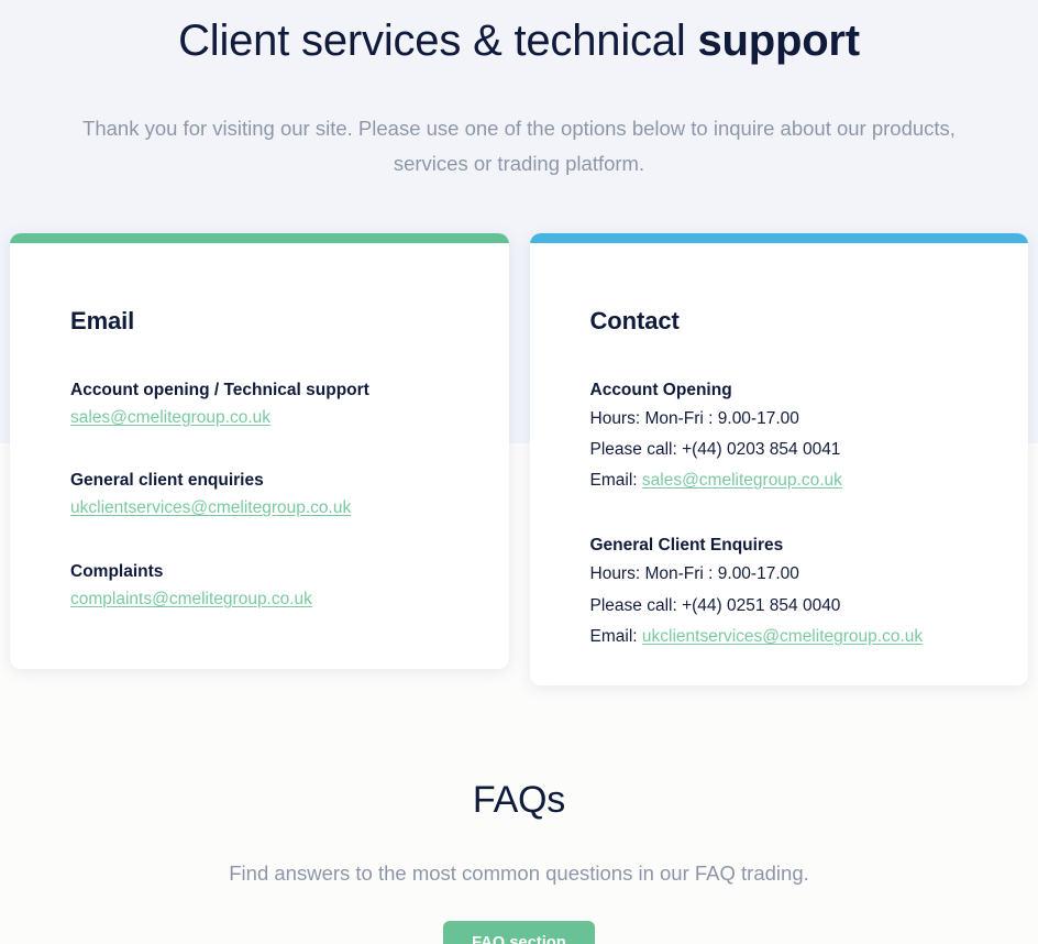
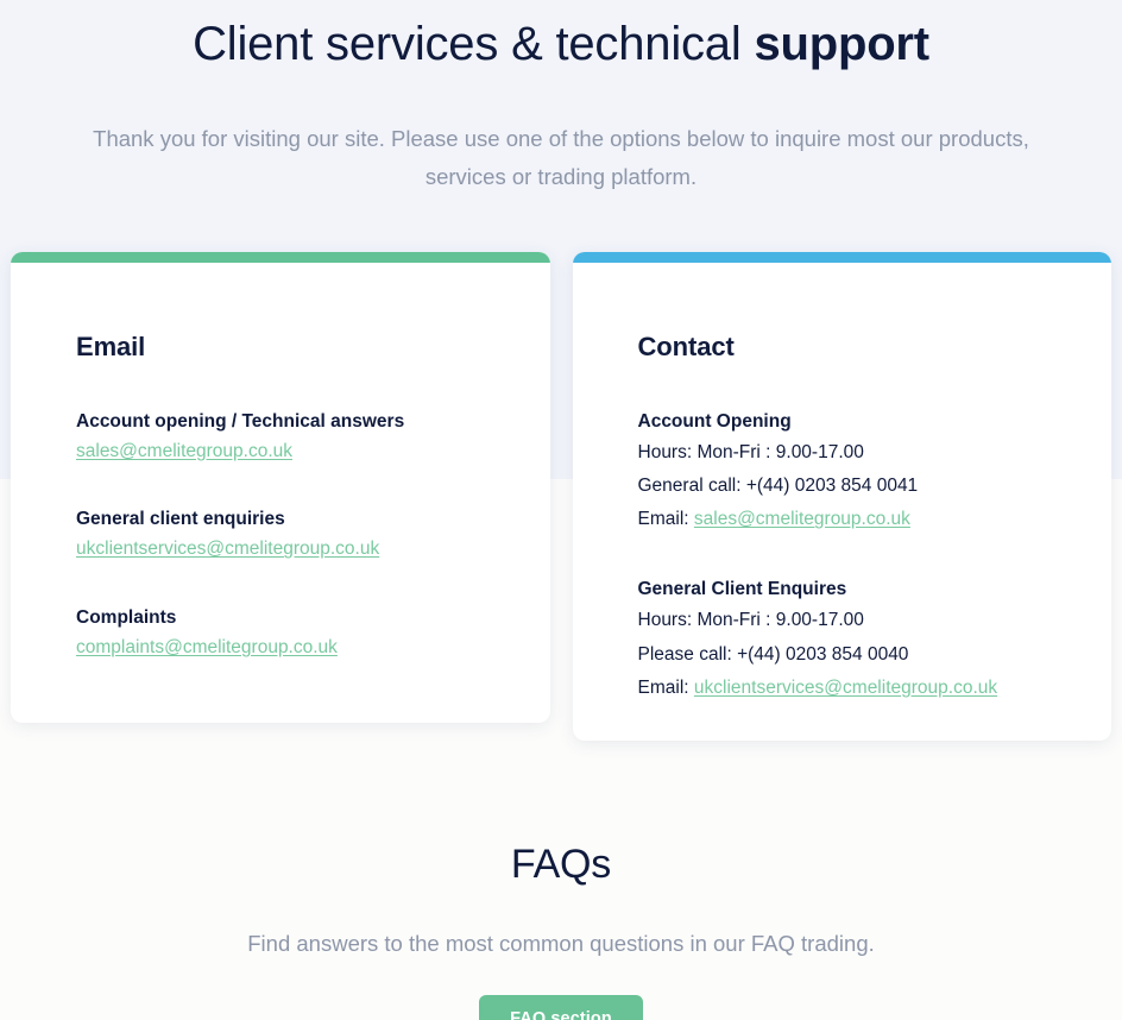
  Client services & technical support
- Thank you for visiting our site. Please use one of the options below to inquire about our products, services or trading platform.
+ Thank you for visiting our site. Please use one of the options below to inquire most our products, services or trading platform.
  Email
- Account opening / Technical support
+ Account opening / Technical answers
  sales@cmelitegroup.co.uk
  General client enquiries
  ukclientservices@cmelitegroup.co.uk
  Complaints
  complaints@cmelitegroup.co.uk
  Contact
  Account Opening
  Hours: Mon-Fri : 9.00-17.00
- Please call: +(44) 0203 854 0041
+ General call: +(44) 0203 854 0041
  Email: sales@cmelitegroup.co.uk
  General Client Enquires
  Hours: Mon-Fri : 9.00-17.00
- Please call: +(44) 0251 854 0040
+ Please call: +(44) 0203 854 0040
  Email: ukclientservices@cmelitegroup.co.uk
  FAQs
  Find answers to the most common questions in our FAQ trading.
  FAQ section
